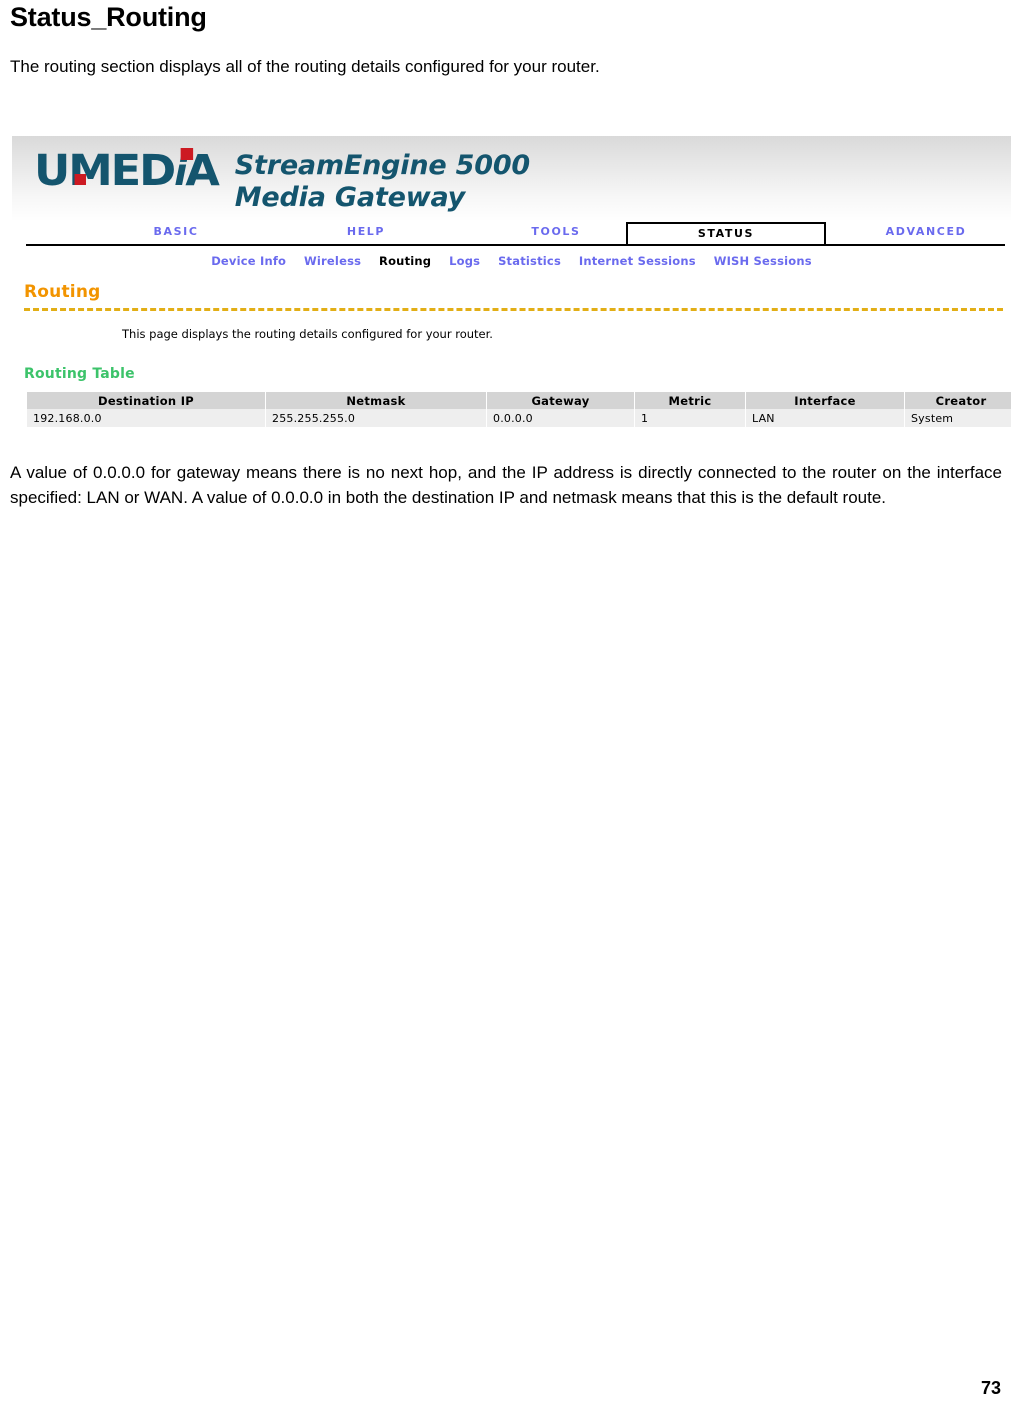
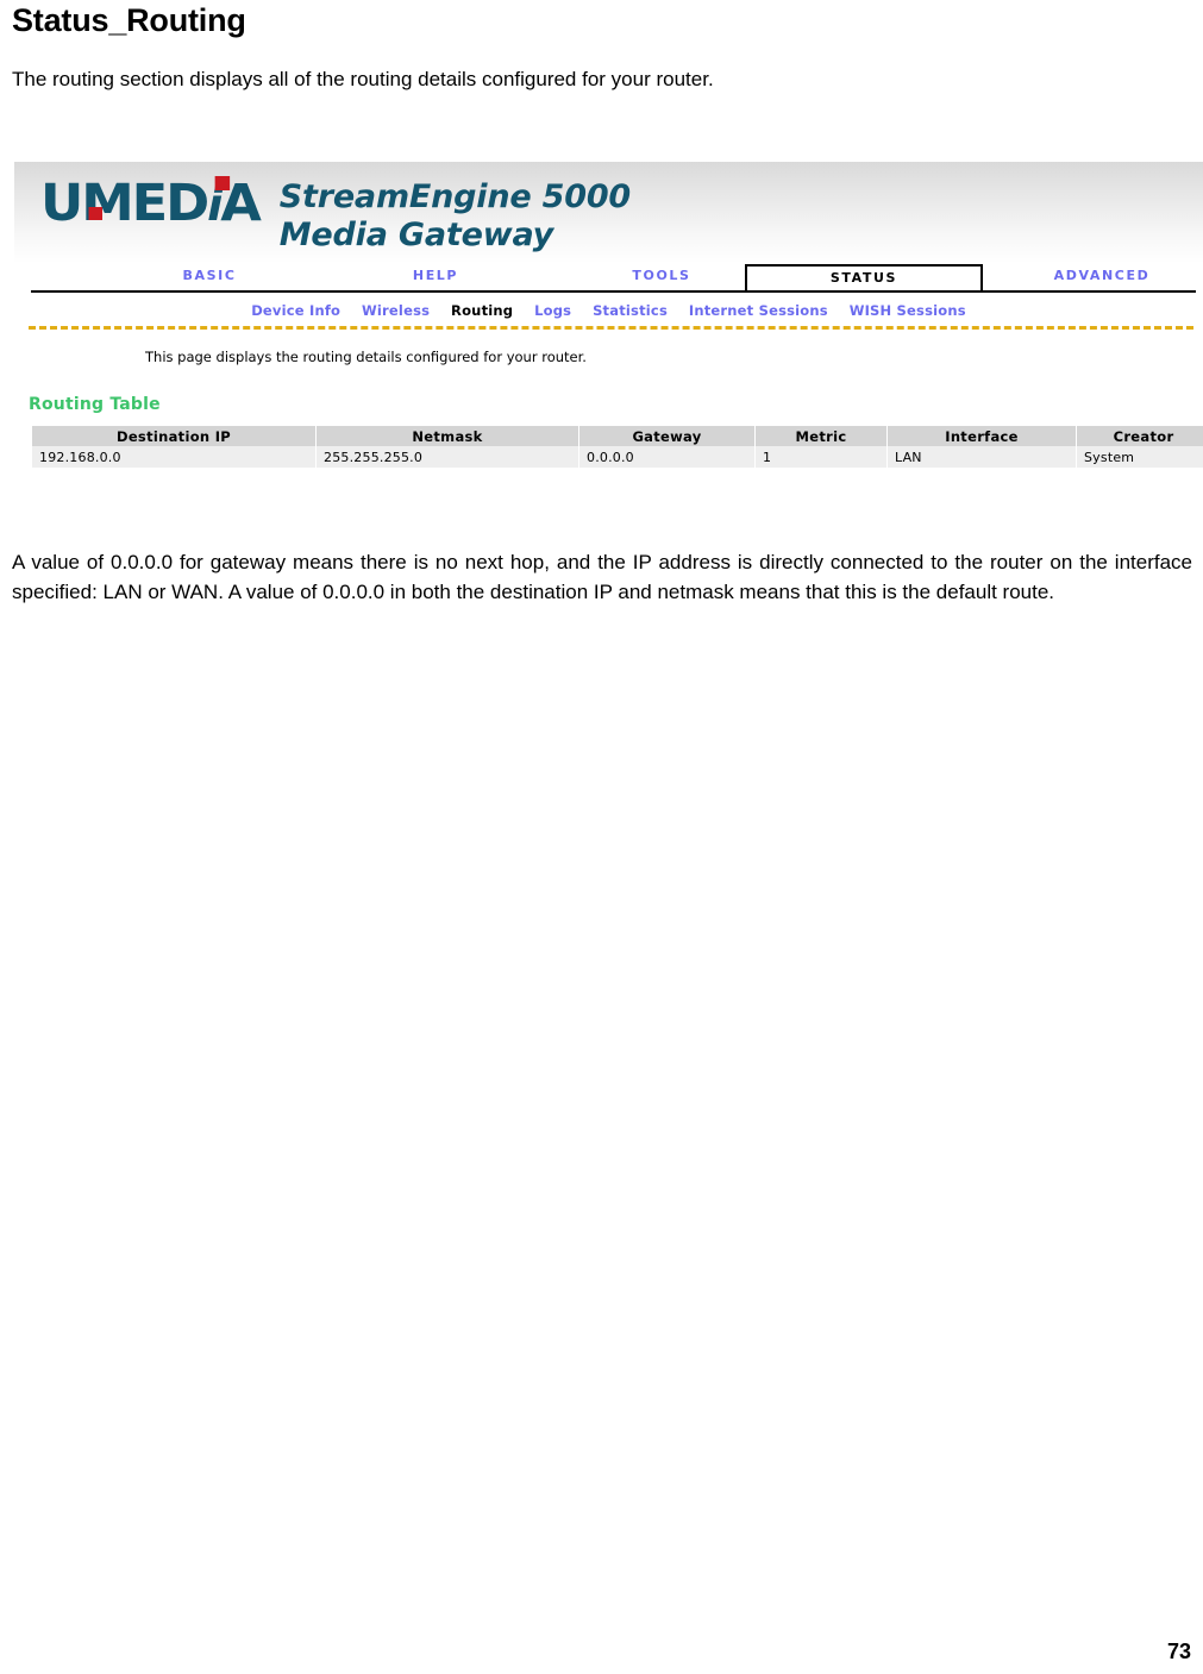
  Status_Routing
  The routing section displays all of the routing details configured for your router.
  UMEDiA
  StreamEngine 5000
  Media Gateway
  BASIC
  HELP
  TOOLS
  STATUS
  ADVANCED
  Device Info Wireless Routing Logs Statistics Internet Sessions WISH Sessions
- Routing
  This page displays the routing details configured for your router.
  Routing Table
  Destination IP	Netmask	Gateway	Metric	Interface	Creator
  192.168.0.0	255.255.255.0	0.0.0.0	1	LAN	System
  A value of 0.0.0.0 for gateway means there is no next hop, and the IP address is directly connected to the router on the interface specified: LAN or WAN. A value of 0.0.0.0 in both the destination IP and netmask means that this is the default route.
  73
